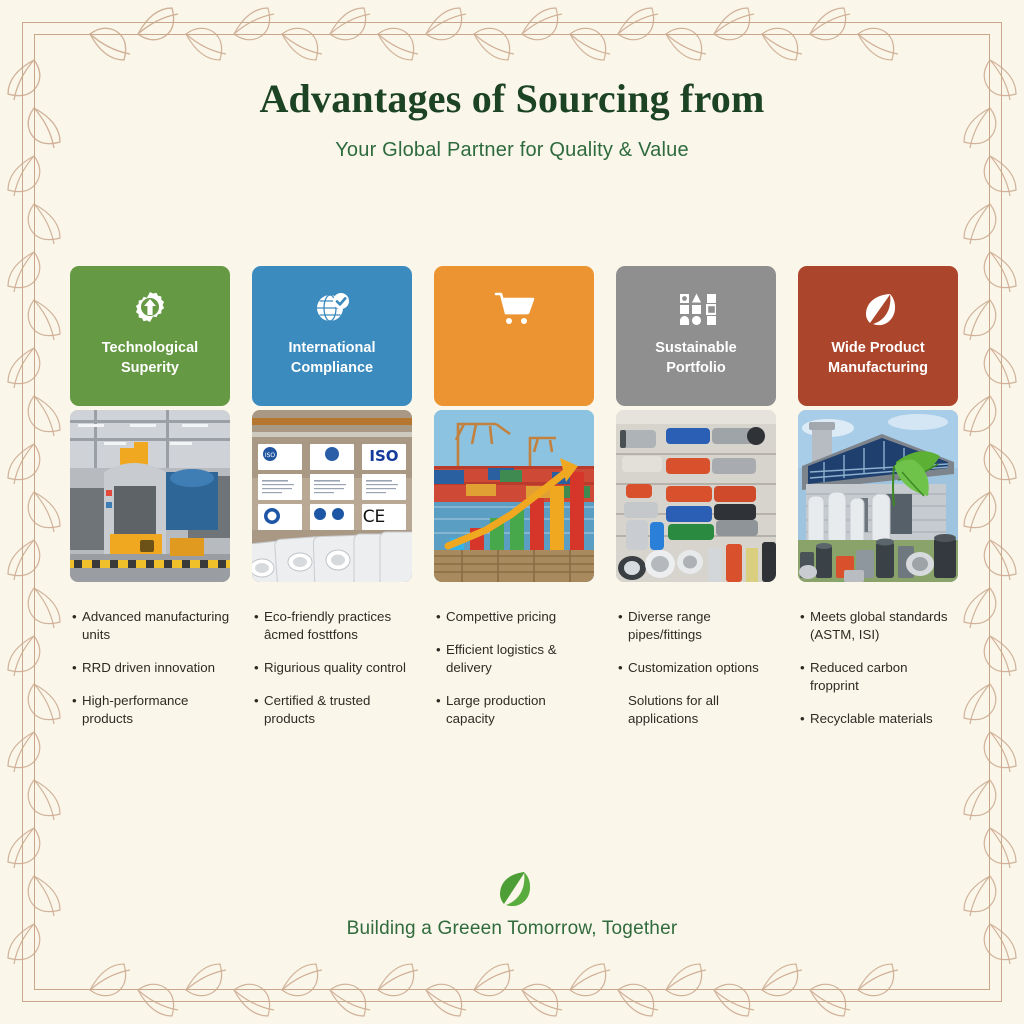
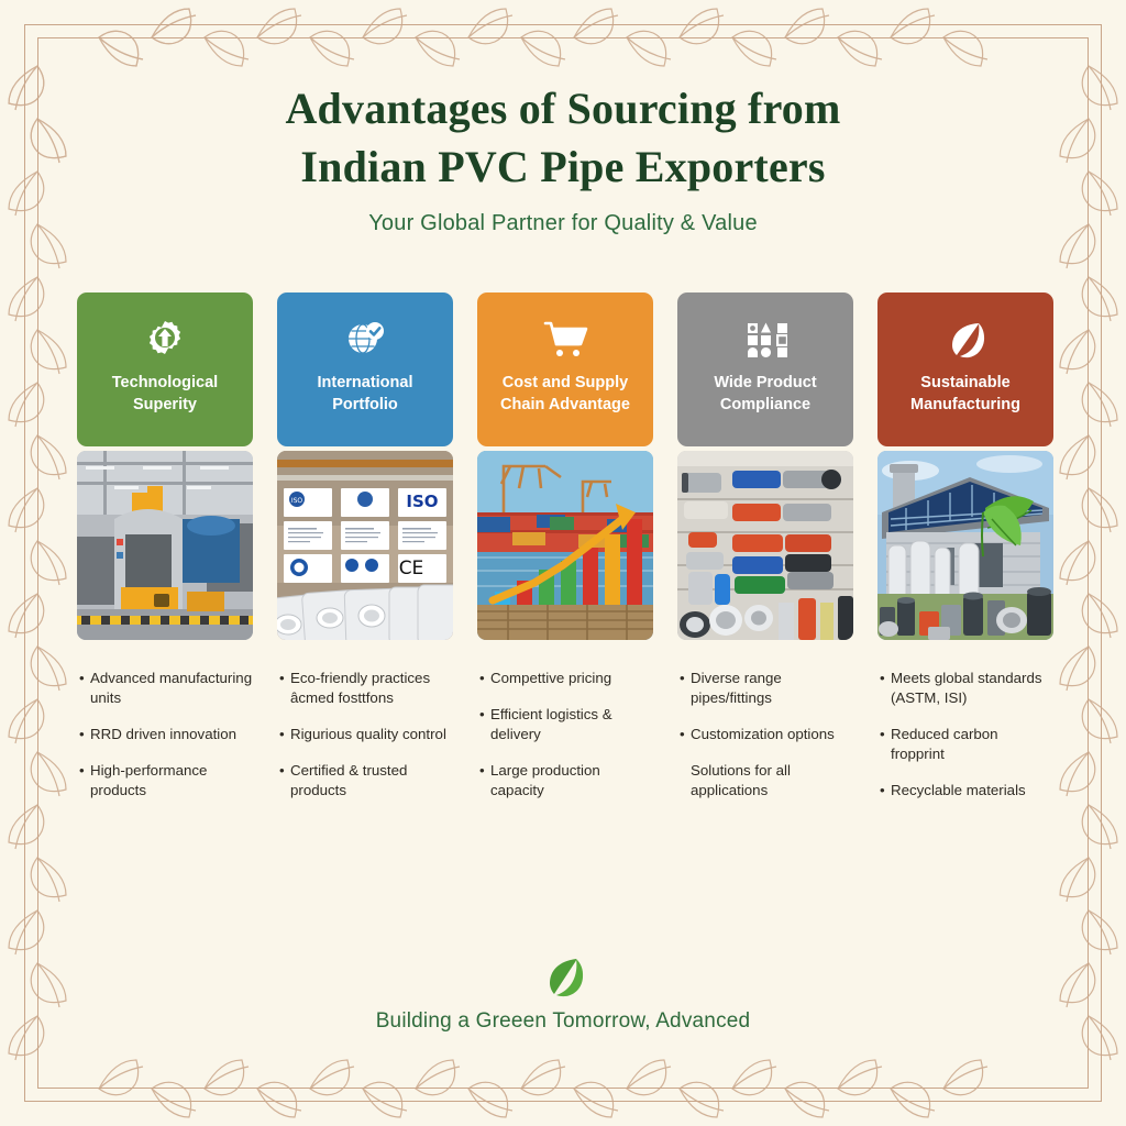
  Advantages of Sourcing from
+ Indian PVC Pipe Exporters
  Your Global Partner for Quality & Value
  Technological
  Superity
  •
  Advanced manufacturing units
  •
  RRD driven innovation
  •
  High-performance products
  International
- Compliance
+ Portfolio
  ISO
  CE
  •
  Eco-friendly practices âcmed fosttfons
  •
  Rigurious quality control
  •
  Certified & trusted products
+ Cost and Supply
+ Chain Advantage
  •
  Compettive pricing
  •
  Efficient logistics & delivery
  •
  Large production capacity
- Sustainable
+ Wide Product
- Portfolio
+ Compliance
  •
  Diverse range pipes/fittings
  •
  Customization options
  Solutions for all applications
- Wide Product
+ Sustainable
  Manufacturing
  •
  Meets global standards (ASTM, ISI)
  •
  Reduced carbon fropprint
  •
  Recyclable materials
- Building a Greeen Tomorrow, Together
+ Building a Greeen Tomorrow, Advanced
